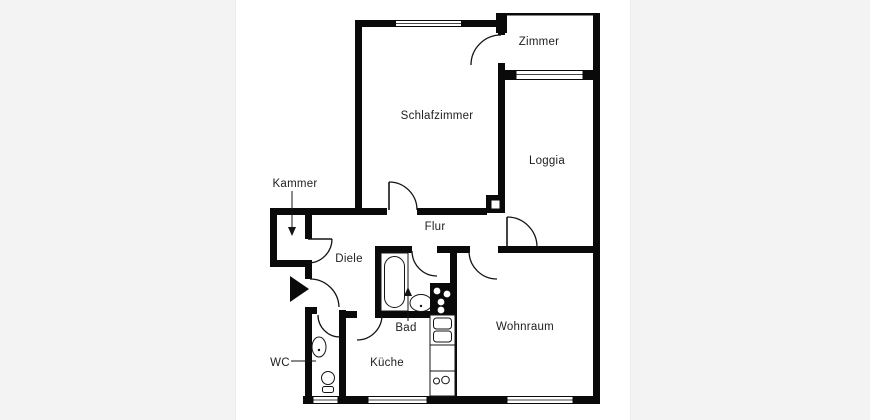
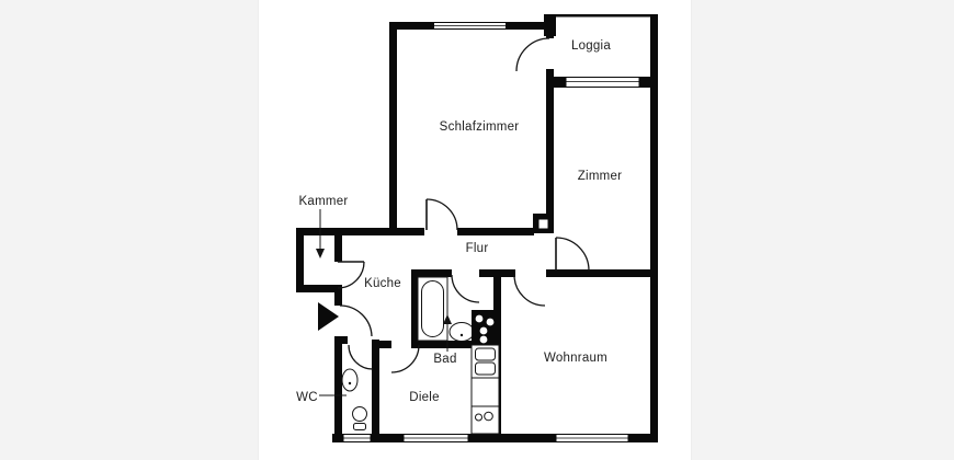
- Zimmer
+ Loggia
  Schlafzimmer
- Loggia
+ Zimmer
  Kammer
  Flur
- Diele
+ Küche
  Bad
  WC
- Küche
+ Diele
  Wohnraum
